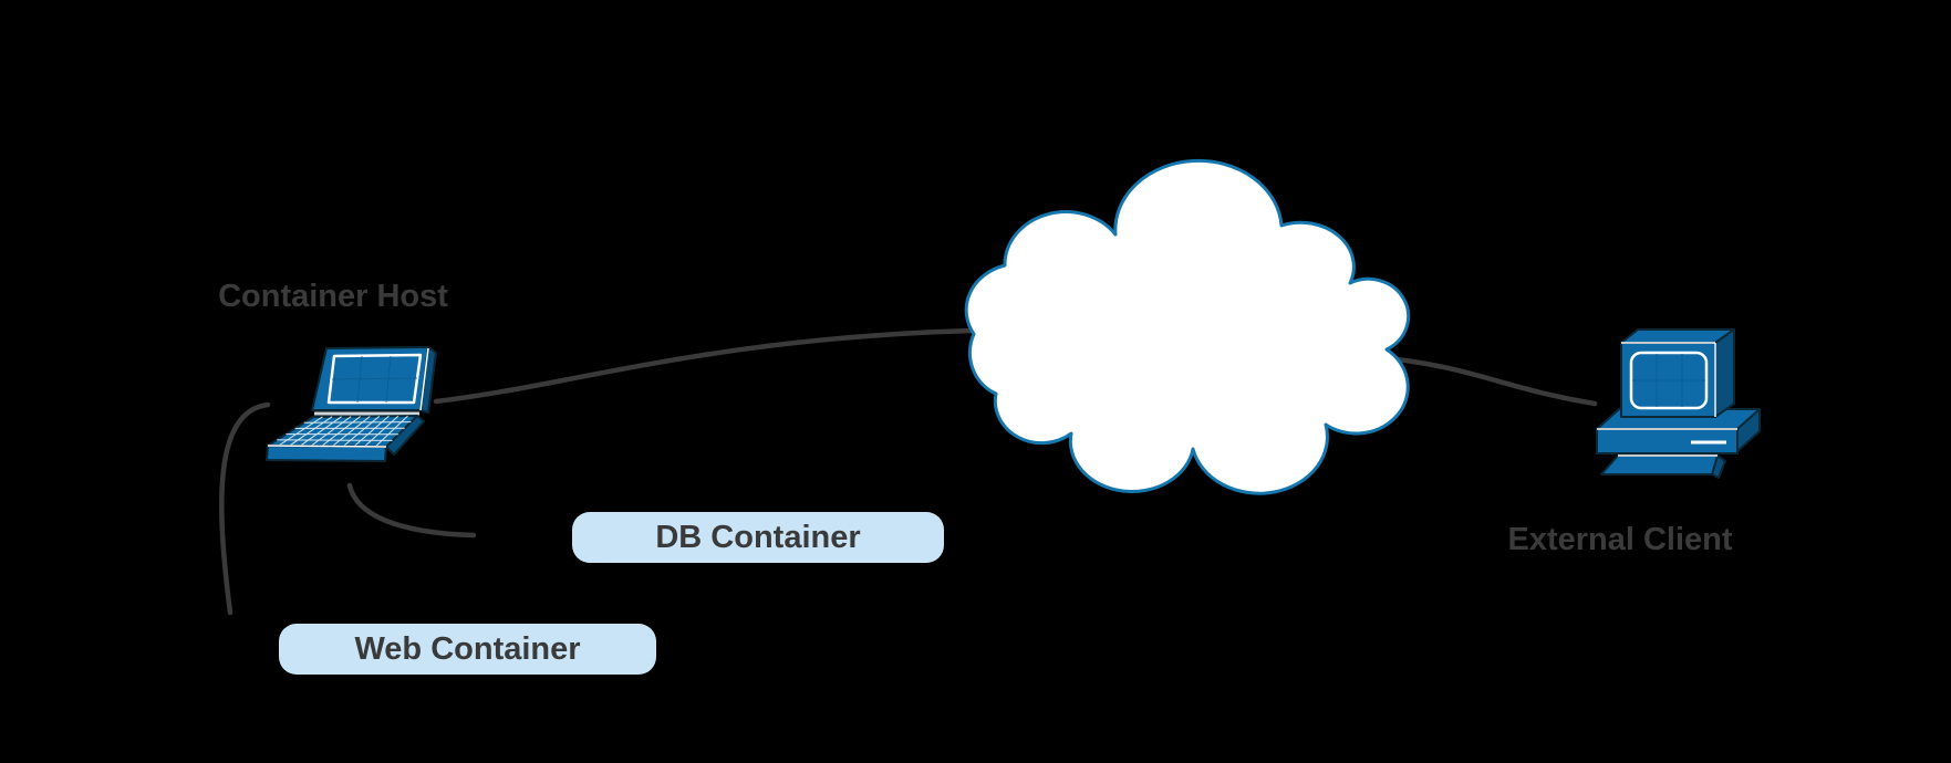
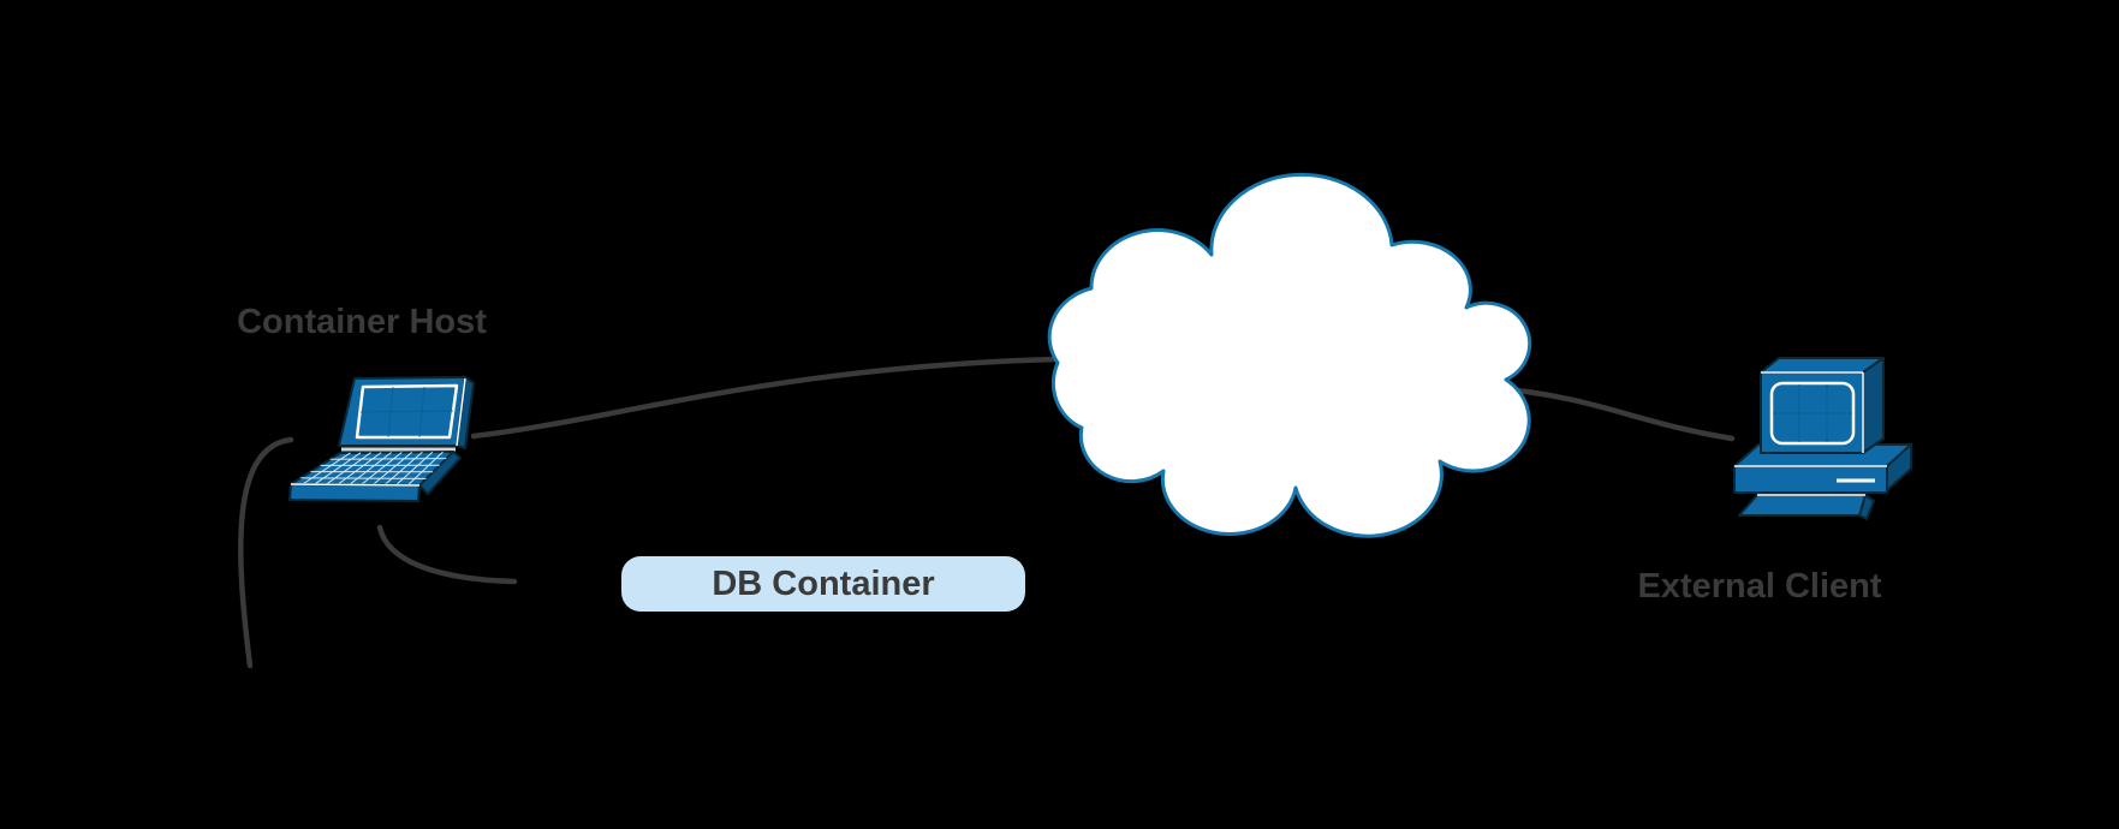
  Container Host
  External Client
  DB Container
- Web Container
